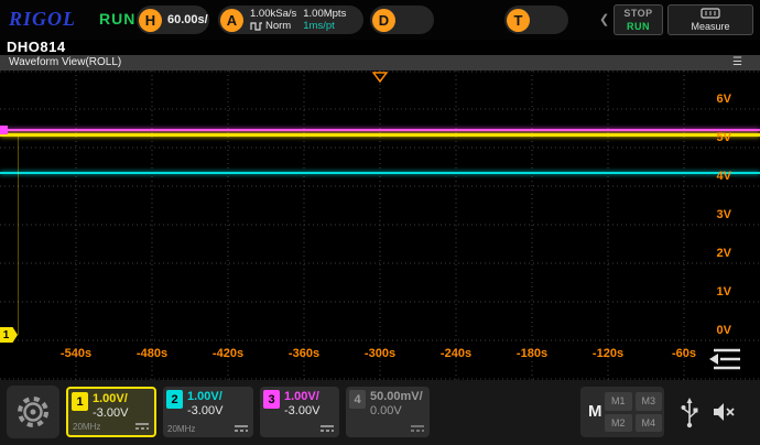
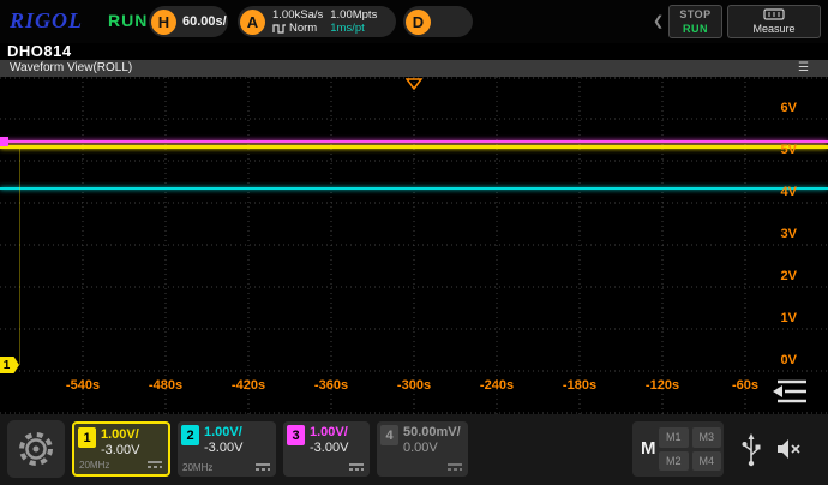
  RIGOL
  RUN
  H
  60.00s/
  A
  1.00kSa/s
  Norm
  1.00Mpts
  1ms/pt
  D
- T
  ❮
  STOP
  RUN
  Measure
  DHO814
  Waveform View(ROLL)
  ☰
  1
  6V
  5V
  4V
  3V
  2V
  1V
  0V
  -540s
  -480s
  -420s
  -360s
  -300s
  -240s
  -180s
  -120s
  -60s
  1
  1.00V/
  -3.00V
  20MHz
  2
  1.00V/
  -3.00V
  20MHz
  3
  1.00V/
  -3.00V
  4
  50.00mV/
  0.00V
  M
  M1
  M3
  M2
  M4
